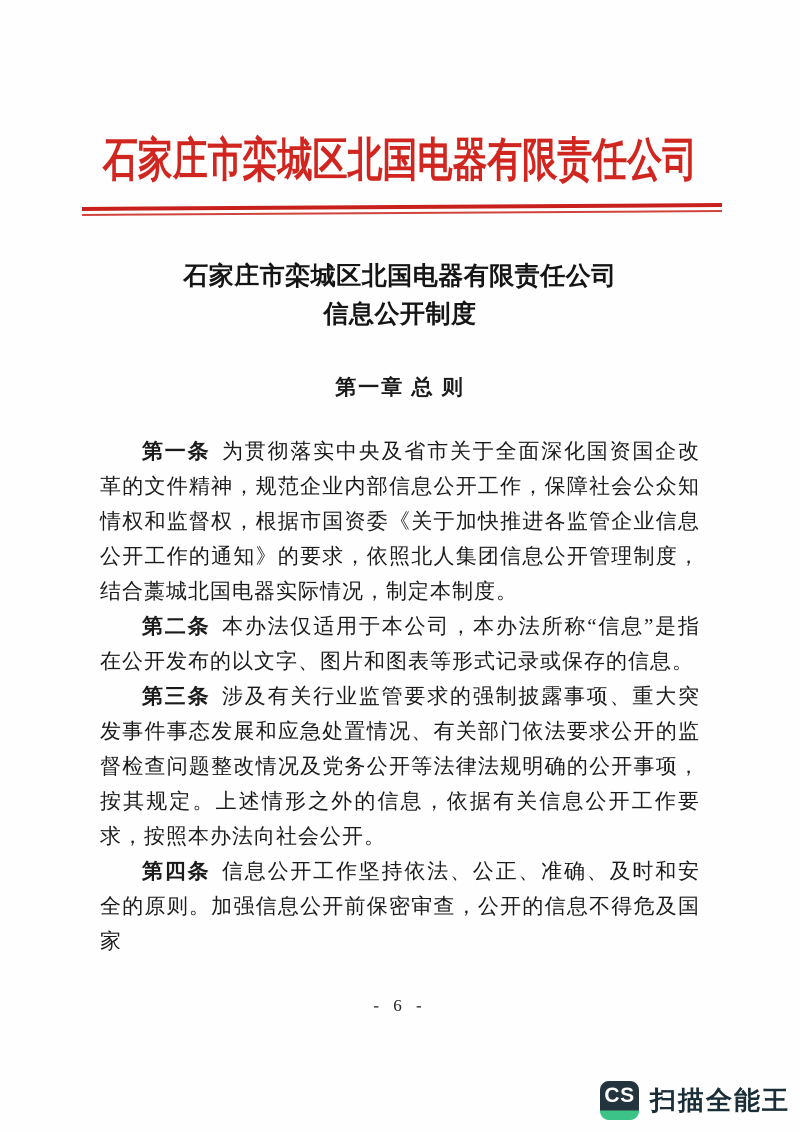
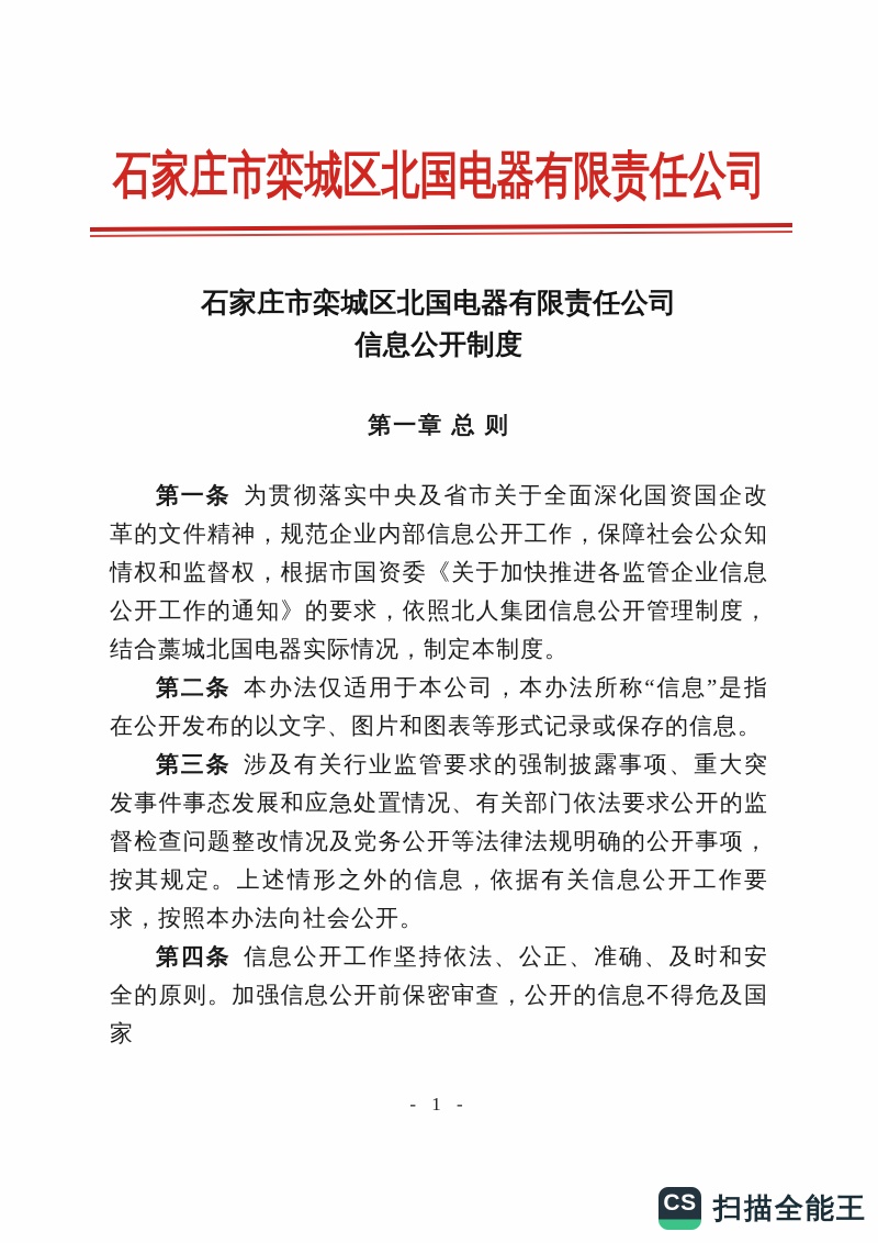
  石家庄市栾城区北国电器有限责任公司
  石家庄市栾城区北国电器有限责任公司
  信息公开制度
  第一章 总 则
  第一条 为贯彻落实中央及省市关于全面深化国资国企改革的文件精神，规范企业内部信息公开工作，保障社会公众知情权和监督权，根据市国资委《关于加快推进各监管企业信息公开工作的通知》的要求，依照北人集团信息公开管理制度，结合藁城北国电器实际情况，制定本制度。
  第二条 本办法仅适用于本公司，本办法所称“信息”是指在公开发布的以文字、图片和图表等形式记录或保存的信息。
  第三条 涉及有关行业监管要求的强制披露事项、重大突发事件事态发展和应急处置情况、有关部门依法要求公开的监督检查问题整改情况及党务公开等法律法规明确的公开事项，按其规定。上述情形之外的信息，依据有关信息公开工作要求，按照本办法向社会公开。
  第四条 信息公开工作坚持依法、公正、准确、及时和安全的原则。加强信息公开前保密审查，公开的信息不得危及国家
- - 6 -
+ - 1 -
  CS
  扫描全能王
